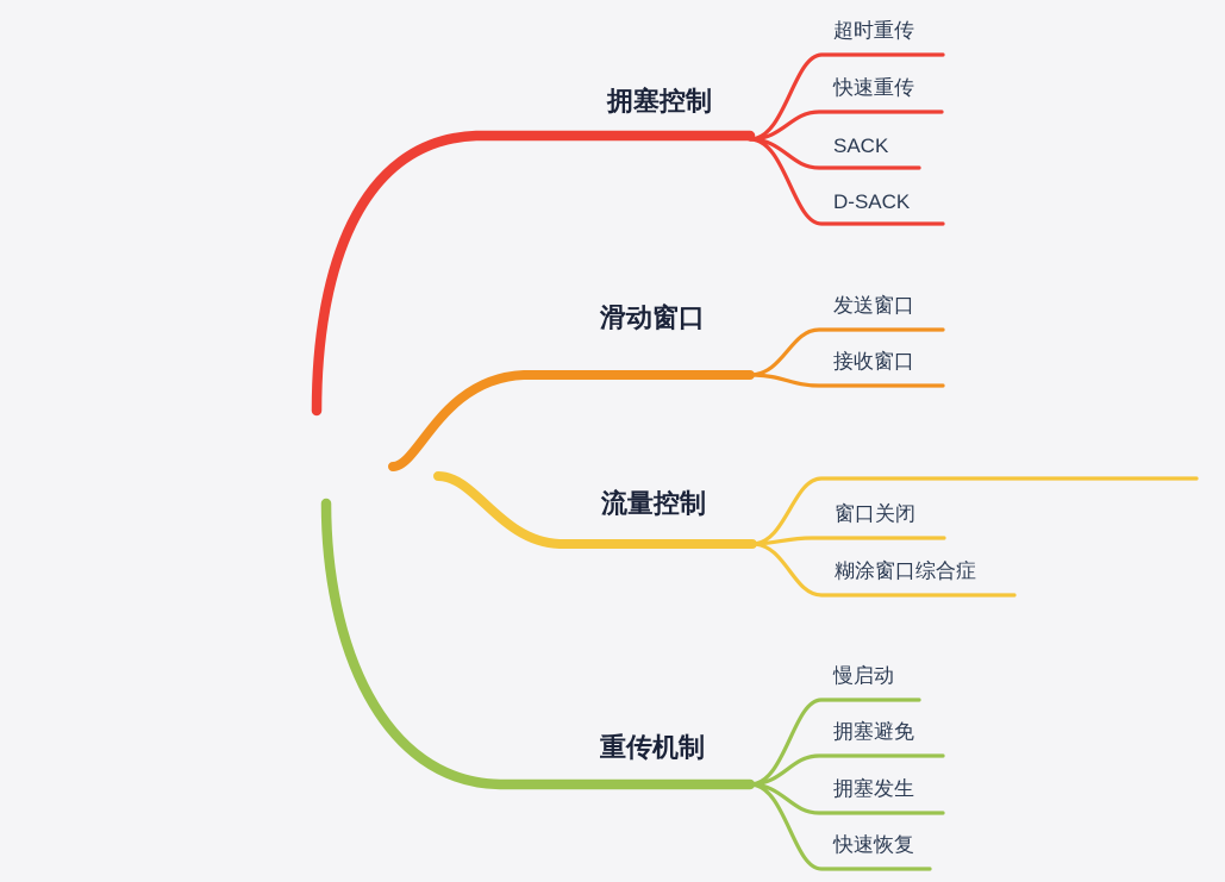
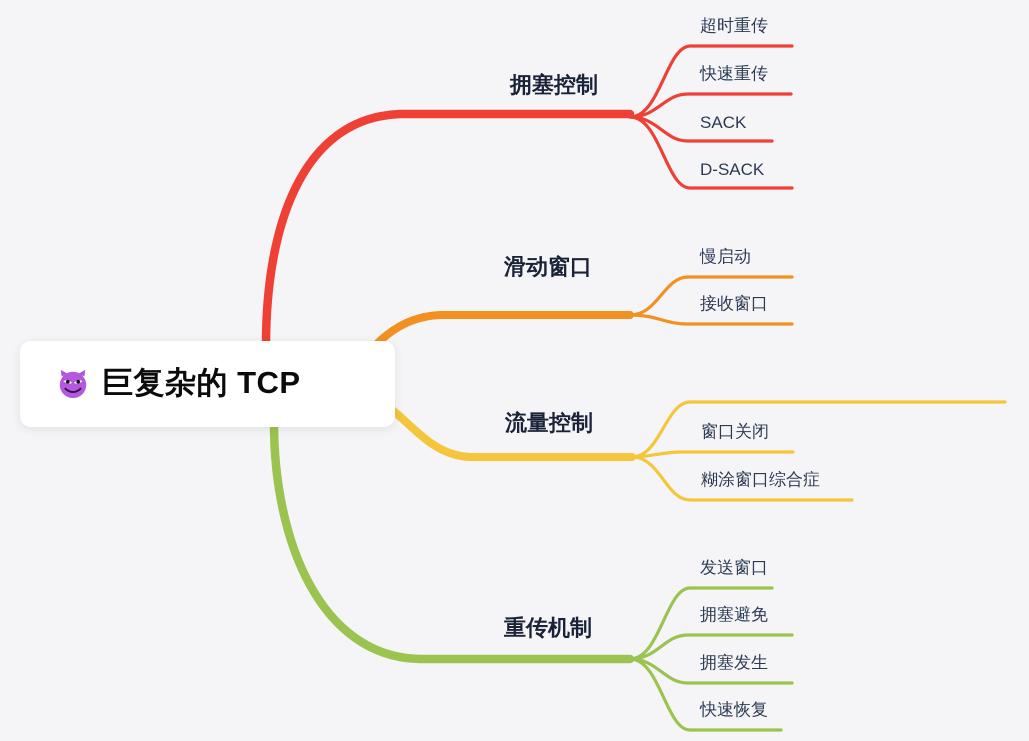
+ 巨复杂的 TCP
  拥塞控制
  滑动窗口
  流量控制
  重传机制
  超时重传
  快速重传
  SACK
  D-SACK
- 发送窗口
+ 慢启动
  接收窗口
  窗口关闭
  糊涂窗口综合症
- 慢启动
+ 发送窗口
  拥塞避免
  拥塞发生
  快速恢复
